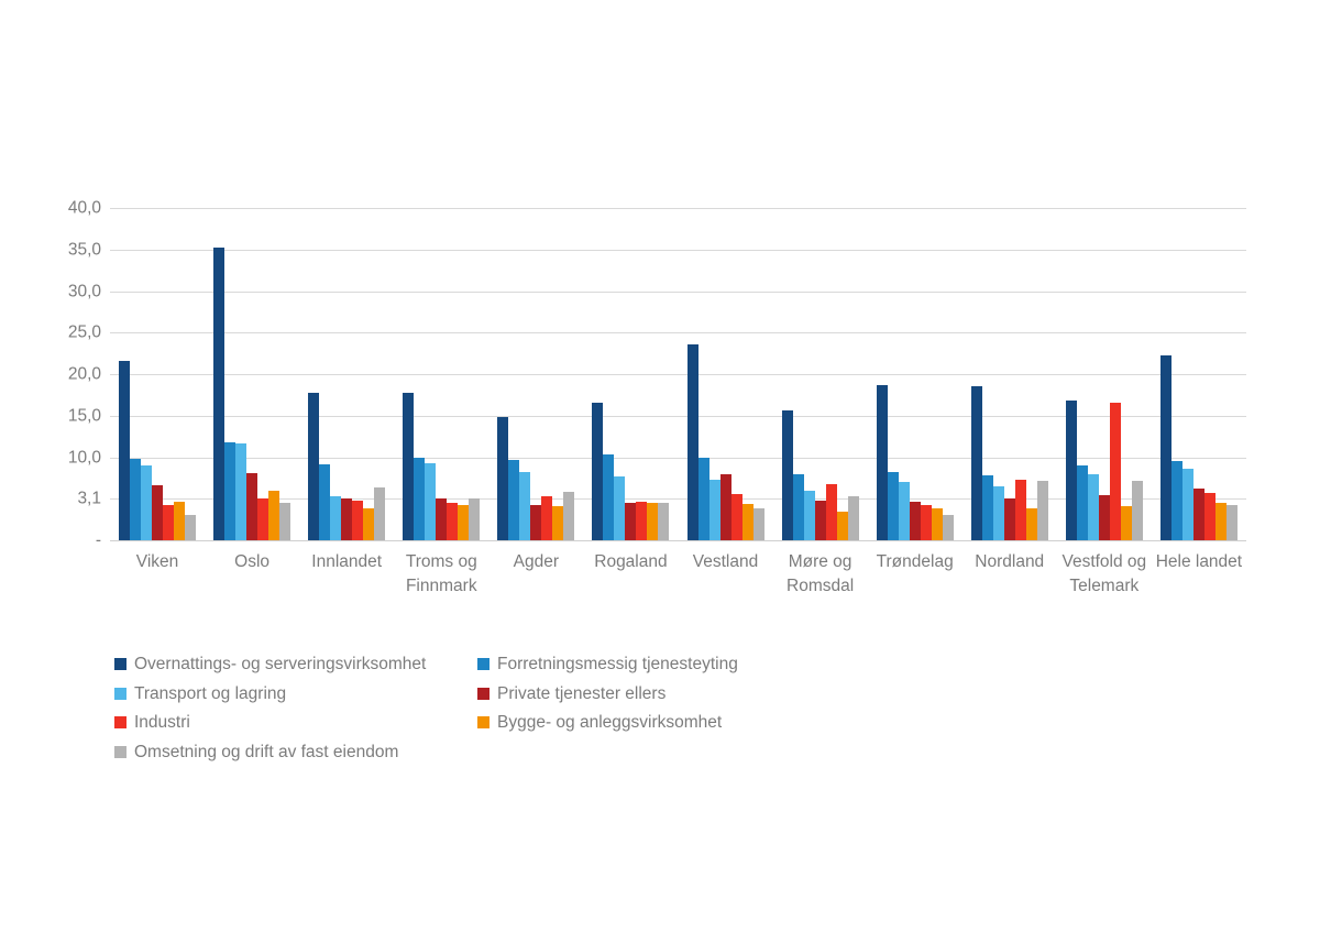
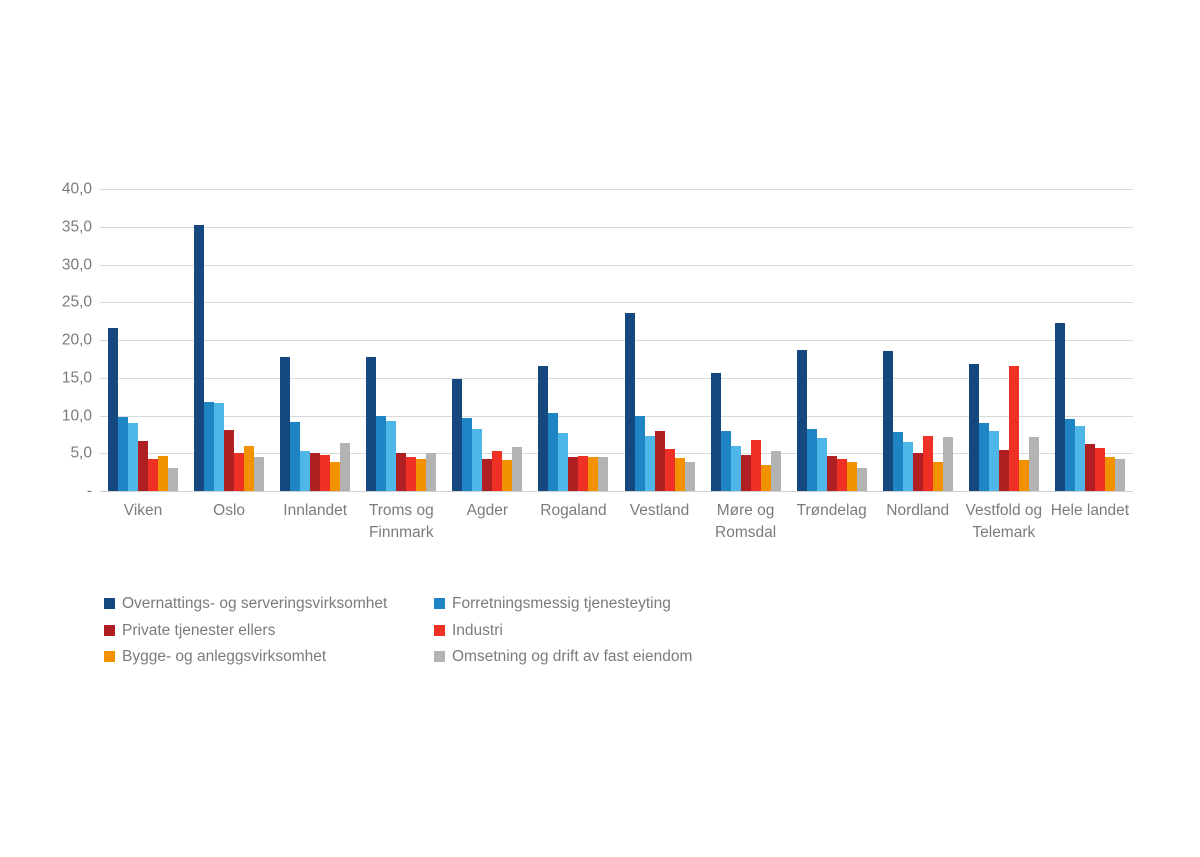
  40,0
  35,0
  30,0
  25,0
  20,0
  15,0
  10,0
- 3,1
+ 5,0
  -
  Viken
  Oslo
  Innlandet
  Troms og Finnmark
  Agder
  Rogaland
  Vestland
  Møre og Romsdal
  Trøndelag
  Nordland
  Vestfold og Telemark
  Hele landet
  Overnattings- og serveringsvirksomhet
  Forretningsmessig tjenesteyting
- Transport og lagring
  Private tjenester ellers
  Industri
  Bygge- og anleggsvirksomhet
  Omsetning og drift av fast eiendom
